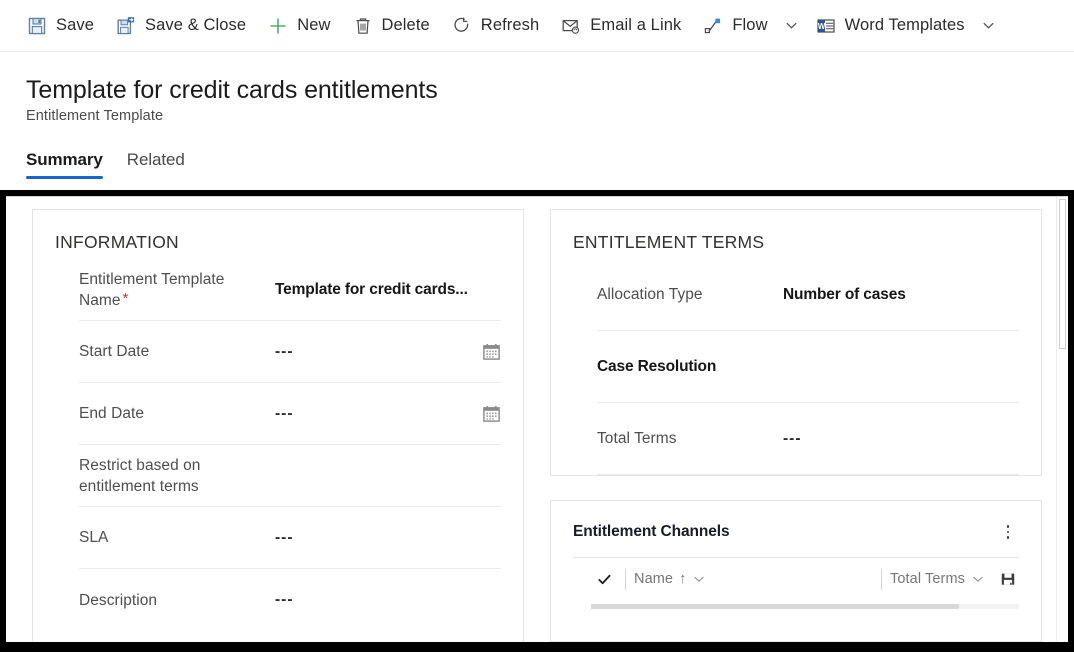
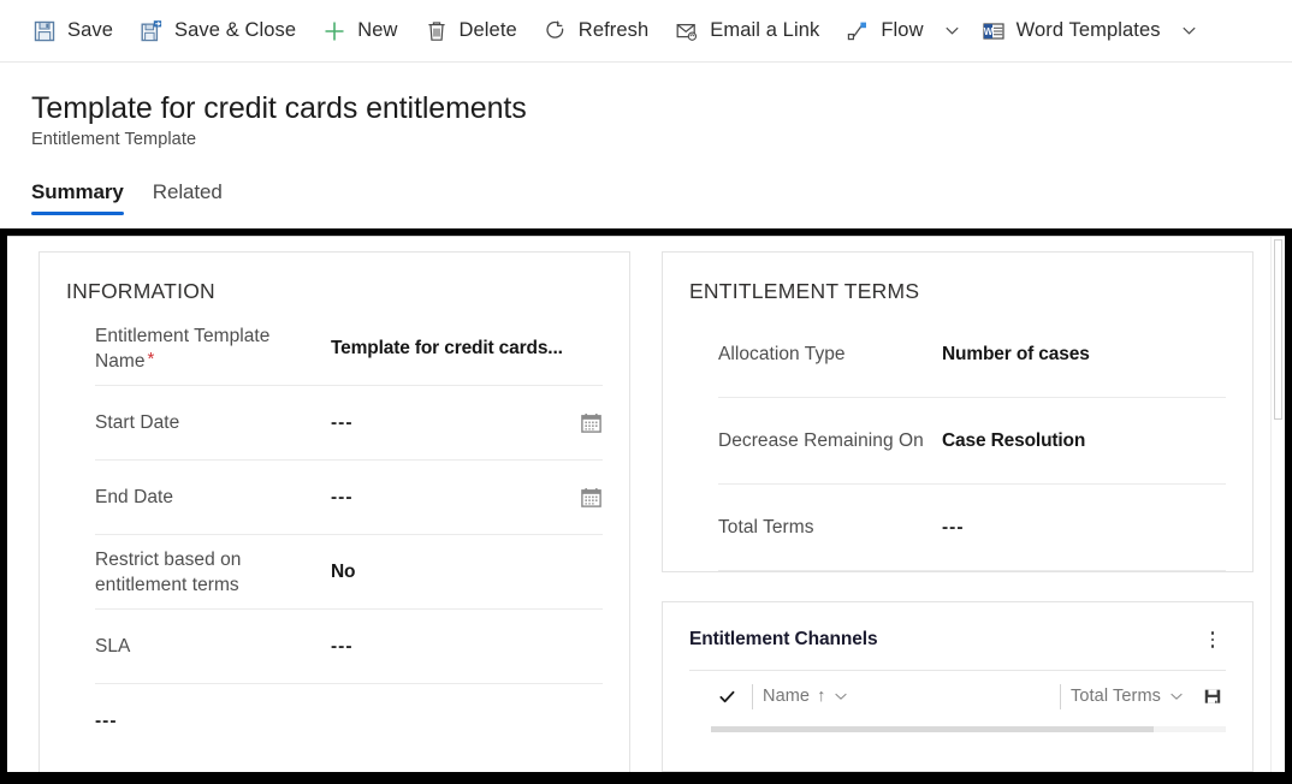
  Save
  Save & Close
  New
  Delete
  Refresh
  Email a Link
  Flow
  W
  Word Templates
  Template for credit cards entitlements
  Entitlement Template
  Summary
  Related
  INFORMATION
  Entitlement Template Name*
  Template for credit cards...
  Start Date
  ---
  End Date
  ---
  Restrict based on entitlement terms
+ No
  SLA
  ---
- Description
  ---
  ENTITLEMENT TERMS
  Allocation Type
  Number of cases
+ Decrease Remaining On
  Case Resolution
  Total Terms
  ---
  Entitlement Channels
  Name
  ↑
  Total Terms
